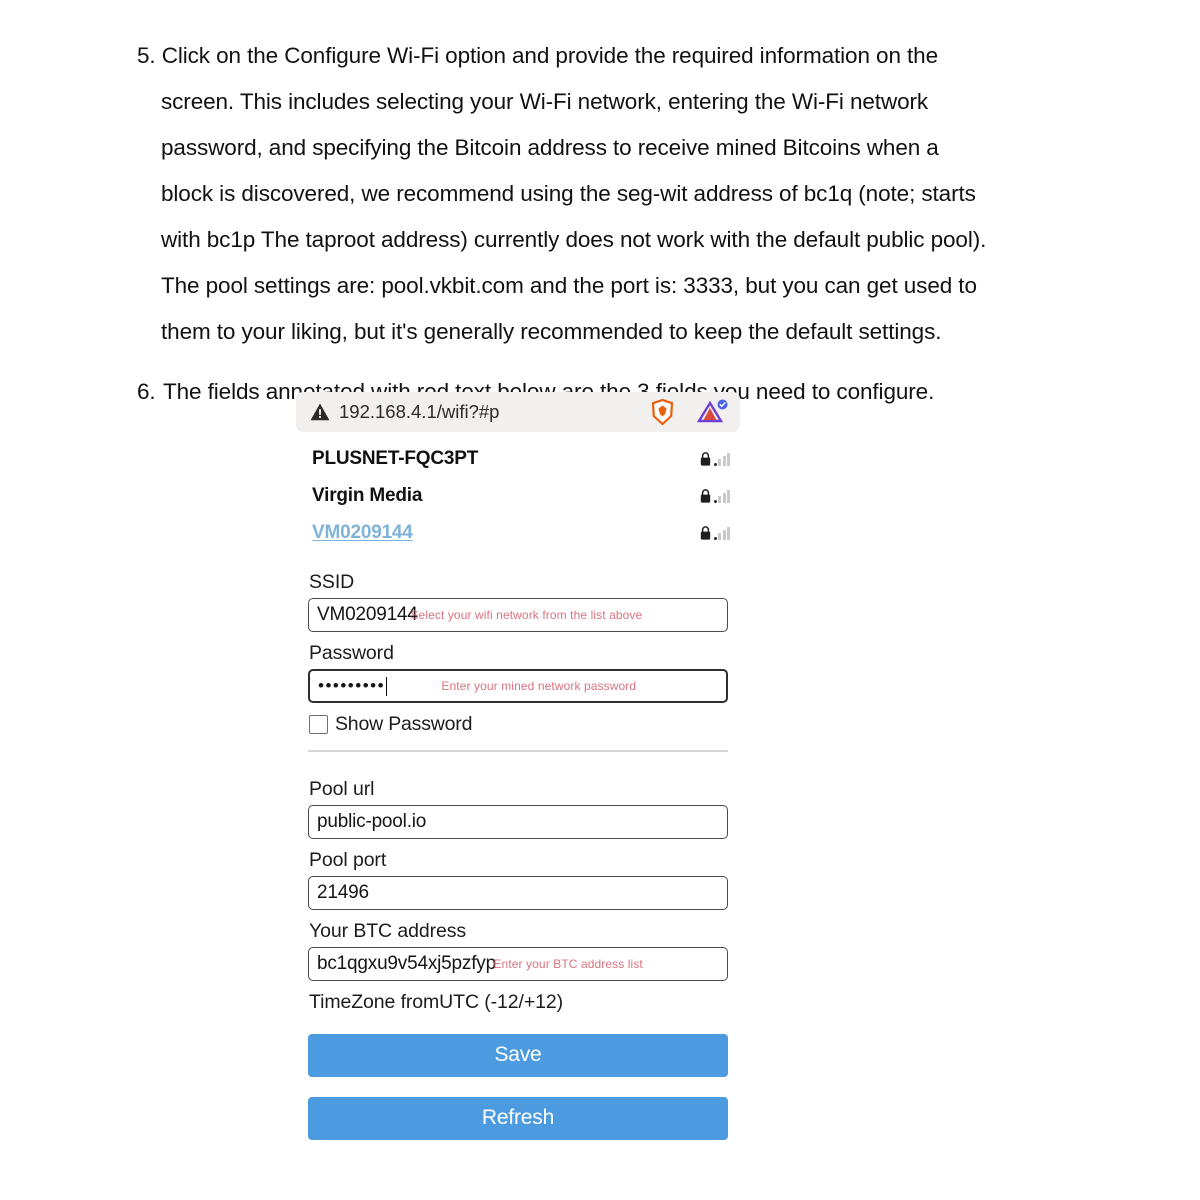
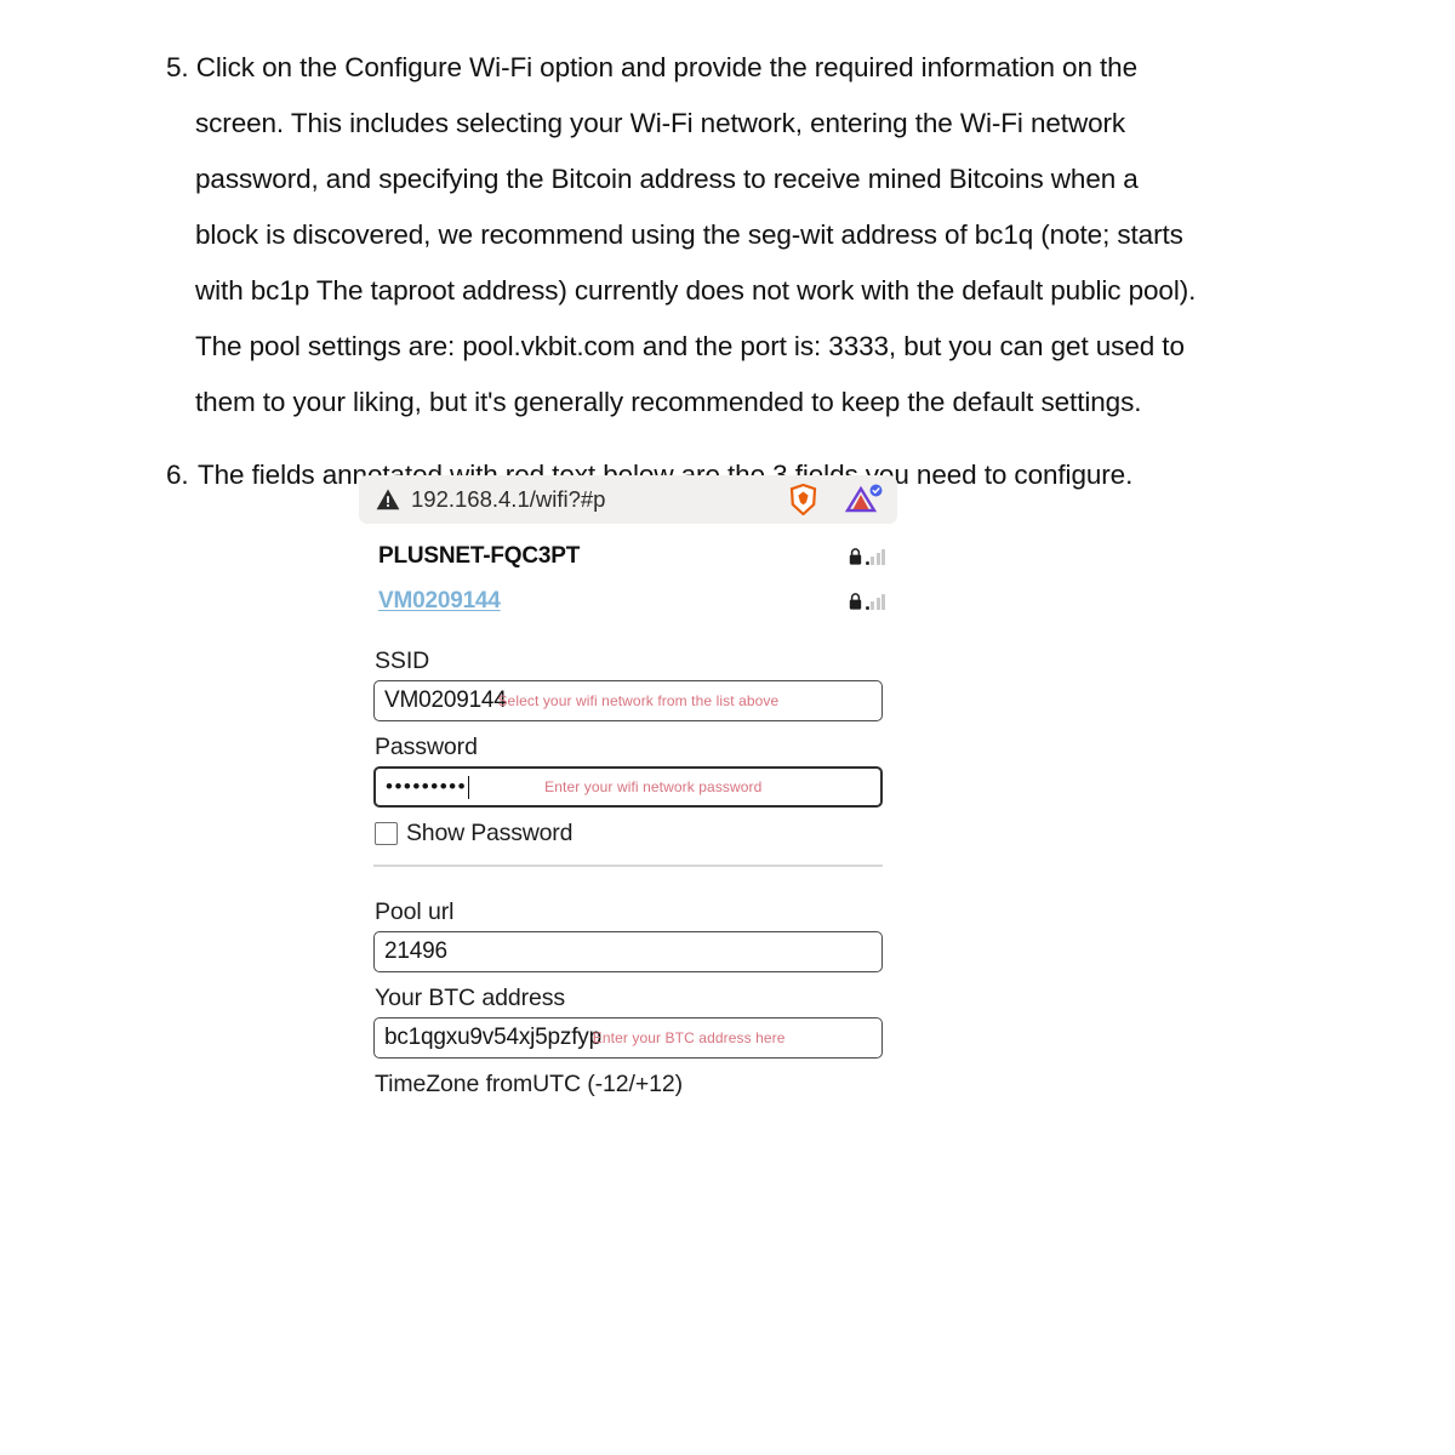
  5. Click on the Configure Wi-Fi option and provide the required information on the screen. This includes selecting your Wi-Fi network, entering the Wi-Fi network password, and specifying the Bitcoin address to receive mined Bitcoins when a block is discovered, we recommend using the seg-wit address of bc1q (note; starts with bc1p The taproot address) currently does not work with the default public pool). The pool settings are: pool.vkbit.com and the port is: 3333, but you can get used to them to your liking, but it's generally recommended to keep the default settings.
  6. The fields annotated with red text below are the 3 fields you need to configure.
  192.168.4.1/wifi?#p
  PLUSNET-FQC3PT
- Virgin Media
  VM0209144
  SSID
  VM0209144
  Select your wifi network from the list above
  Password
  •••••••••
- Enter your mined network password
+ Enter your wifi network password
  Show Password
  Pool url
- public-pool.io
- Pool port
  21496
  Your BTC address
  bc1qgxu9v54xj5pzfyp
- Enter your BTC address list
+ Enter your BTC address here
  TimeZone fromUTC (-12/+12)
- Save
- Refresh
